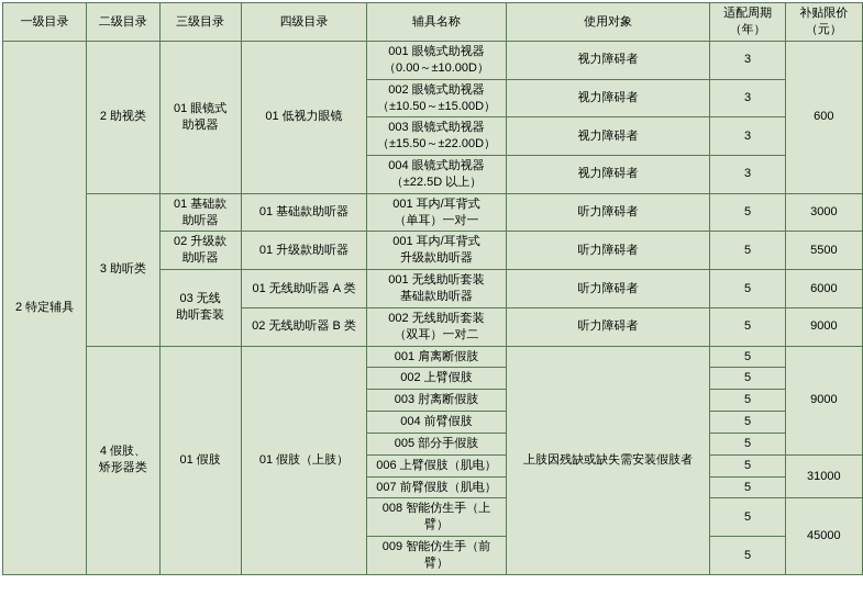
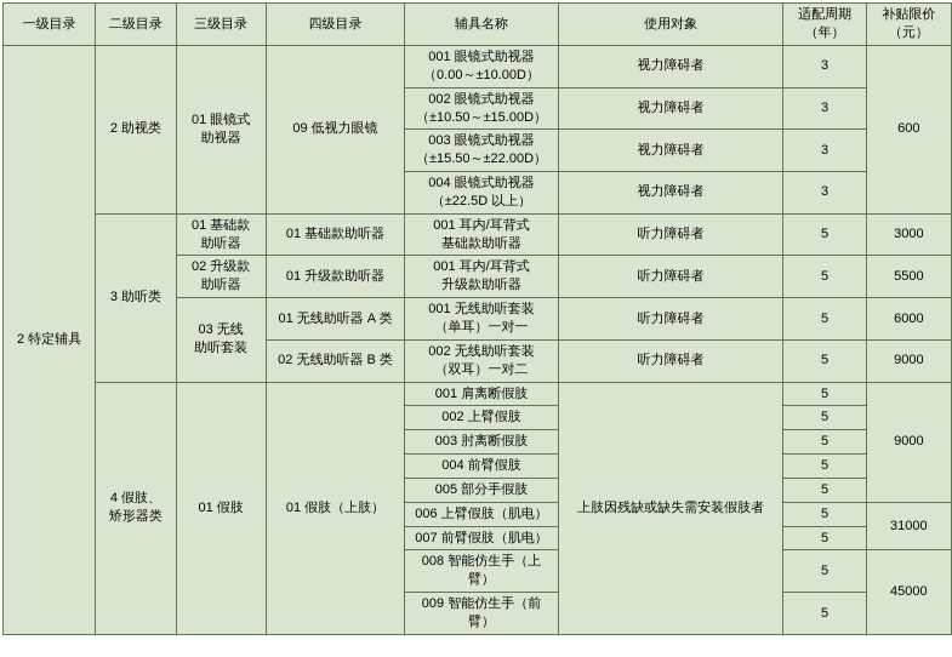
  一级目录	二级目录	三级目录	四级目录	辅具名称	使用对象	适配周期（年）	补贴限价（元）
- 2 特定辅具	2 助视类	01 眼镜式助视器	01 低视力眼镜	001 眼镜式助视器 （0.00～±10.00D）	视力障碍者	3	600
+ 2 特定辅具	2 助视类	01 眼镜式助视器	09 低视力眼镜	001 眼镜式助视器 （0.00～±10.00D）	视力障碍者	3	600
  002 眼镜式助视器 （±10.50～±15.00D）	视力障碍者	3
  003 眼镜式助视器 （±15.50～±22.00D）	视力障碍者	3
  004 眼镜式助视器 （±22.5D 以上）	视力障碍者	3
- 3 助听类	01 基础款 助听器	01 基础款助听器	001 耳内/耳背式 （单耳）一对一	听力障碍者	5	3000
+ 3 助听类	01 基础款 助听器	01 基础款助听器	001 耳内/耳背式 基础款助听器	听力障碍者	5	3000
  02 升级款 助听器	01 升级款助听器	001 耳内/耳背式 升级款助听器	听力障碍者	5	5500
- 03 无线 助听套装	01 无线助听器 A 类	001 无线助听套装 基础款助听器	听力障碍者	5	6000
+ 03 无线 助听套装	01 无线助听器 A 类	001 无线助听套装 （单耳）一对一	听力障碍者	5	6000
  02 无线助听器 B 类	002 无线助听套装 （双耳）一对二	听力障碍者	5	9000
  4 假肢、 矫形器类	01 假肢	01 假肢（上肢）	001 肩离断假肢	上肢因残缺或缺失需安装假肢者	5	9000
  002 上臂假肢	5
  003 肘离断假肢	5
  004 前臂假肢	5
  005 部分手假肢	5
  006 上臂假肢（肌电）	5	31000
  007 前臂假肢（肌电）	5
  008 智能仿生手（上臂）	5	45000
  009 智能仿生手（前臂）	5
